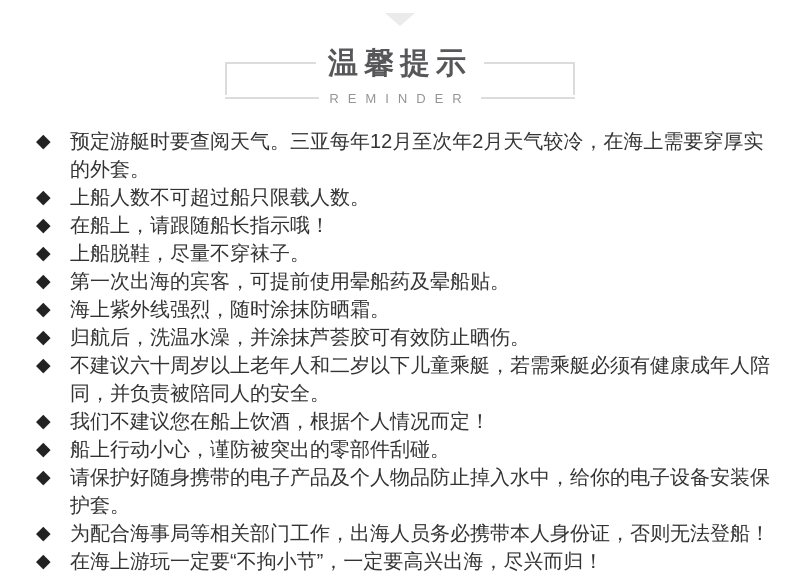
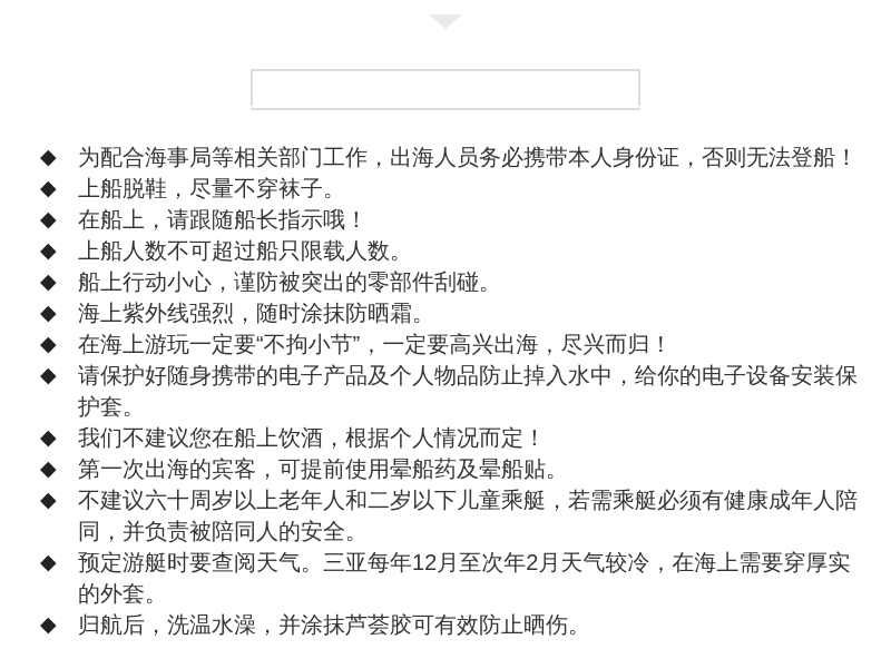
- 温馨提示
- REMINDER
  ◆
- 预定游艇时要查阅天气。三亚每年12月至次年2月天气较冷，在海上需要穿厚实的外套。
+ 为配合海事局等相关部门工作，出海人员务必携带本人身份证，否则无法登船！
  ◆
- 上船人数不可超过船只限载人数。
+ 上船脱鞋，尽量不穿袜子。
  ◆
  在船上，请跟随船长指示哦！
  ◆
- 上船脱鞋，尽量不穿袜子。
+ 上船人数不可超过船只限载人数。
  ◆
- 第一次出海的宾客，可提前使用晕船药及晕船贴。
+ 船上行动小心，谨防被突出的零部件刮碰。
  ◆
  海上紫外线强烈，随时涂抹防晒霜。
  ◆
- 归航后，洗温水澡，并涂抹芦荟胶可有效防止晒伤。
+ 在海上游玩一定要“不拘小节”，一定要高兴出海，尽兴而归！
  ◆
- 不建议六十周岁以上老年人和二岁以下儿童乘艇，若需乘艇必须有健康成年人陪同，并负责被陪同人的安全。
+ 请保护好随身携带的电子产品及个人物品防止掉入水中，给你的电子设备安装保护套。
  ◆
  我们不建议您在船上饮酒，根据个人情况而定！
  ◆
- 船上行动小心，谨防被突出的零部件刮碰。
+ 第一次出海的宾客，可提前使用晕船药及晕船贴。
  ◆
- 请保护好随身携带的电子产品及个人物品防止掉入水中，给你的电子设备安装保护套。
+ 不建议六十周岁以上老年人和二岁以下儿童乘艇，若需乘艇必须有健康成年人陪同，并负责被陪同人的安全。
  ◆
- 为配合海事局等相关部门工作，出海人员务必携带本人身份证，否则无法登船！
+ 预定游艇时要查阅天气。三亚每年12月至次年2月天气较冷，在海上需要穿厚实的外套。
  ◆
- 在海上游玩一定要“不拘小节”，一定要高兴出海，尽兴而归！
+ 归航后，洗温水澡，并涂抹芦荟胶可有效防止晒伤。
